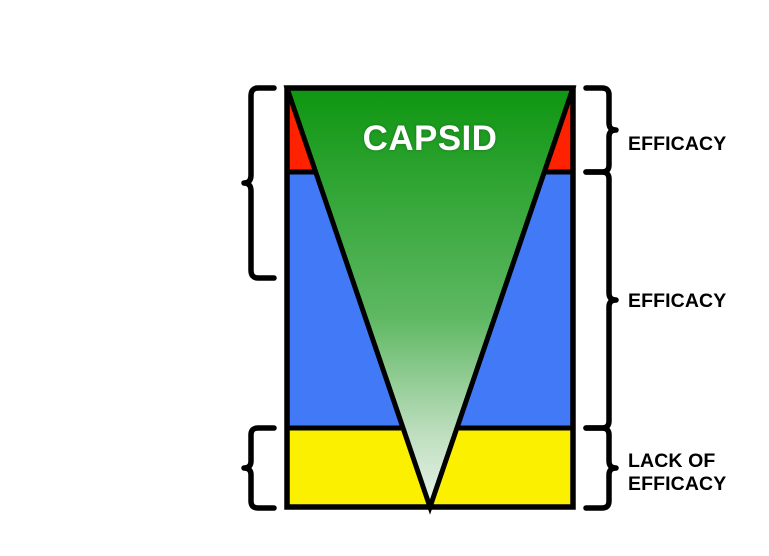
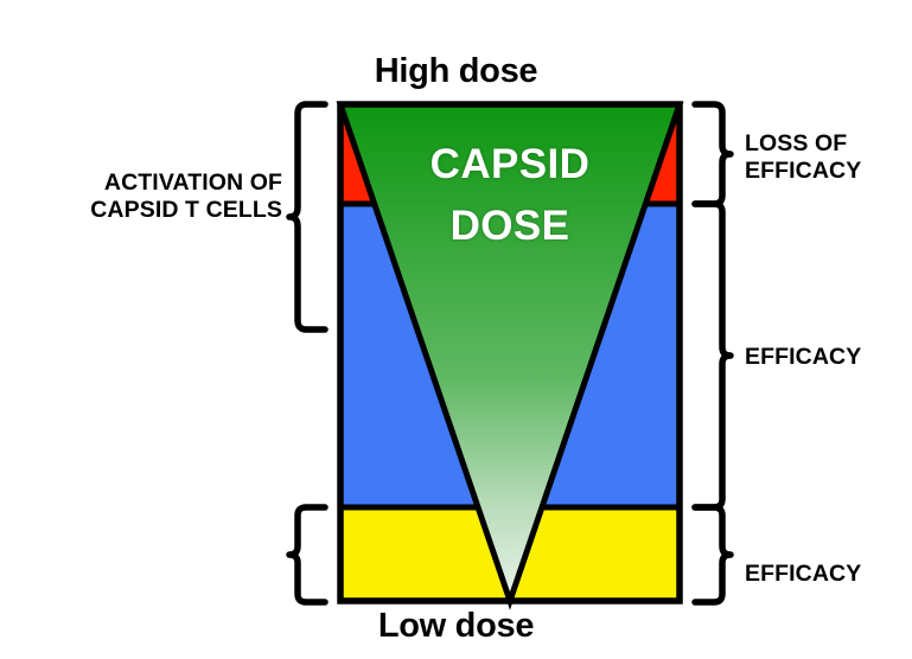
+ High dose
+ Low dose
  CAPSID
+ DOSE
+ ACTIVATION OF
+ CAPSID T CELLS
+ LOSS OF
  EFFICACY
  EFFICACY
- LACK OF
  EFFICACY
